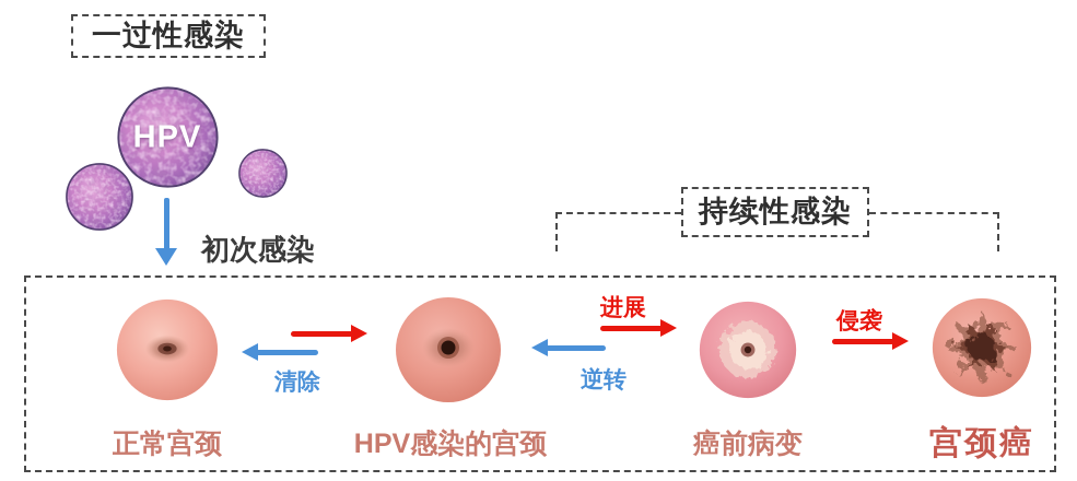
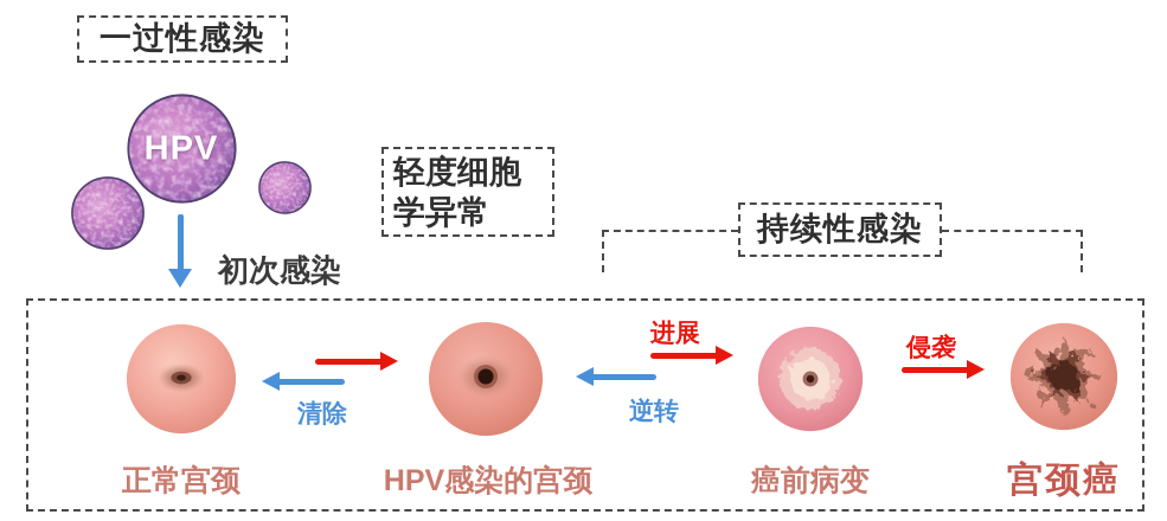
  一过性感染
  HPV
  初次感染
+ 轻度细胞
+ 学异常
  持续性感染
  正常宫颈
  HPV感染的宫颈
  癌前病变
  宫颈癌
  清除
  进展
  逆转
  侵袭
